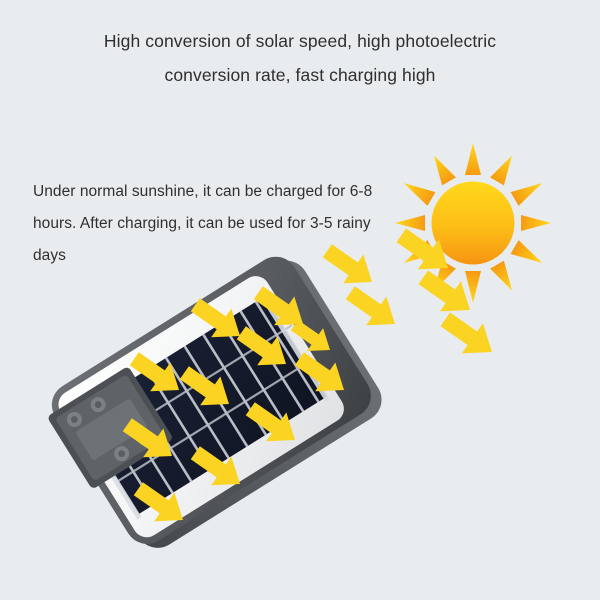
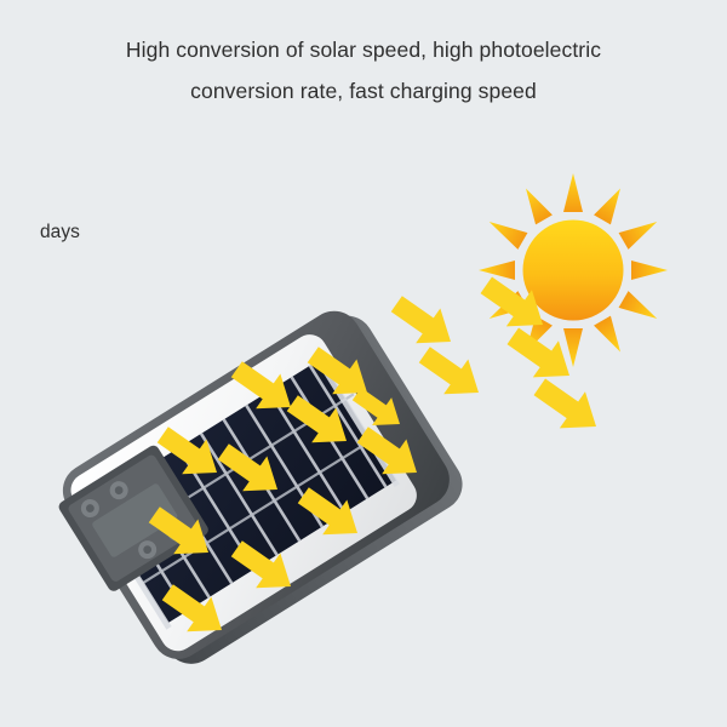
  High conversion of solar speed, high photoelectric
- conversion rate, fast charging high
+ conversion rate, fast charging speed
- Under normal sunshine, it can be charged for 6-8
- hours. After charging, it can be used for 3-5 rainy
  days
